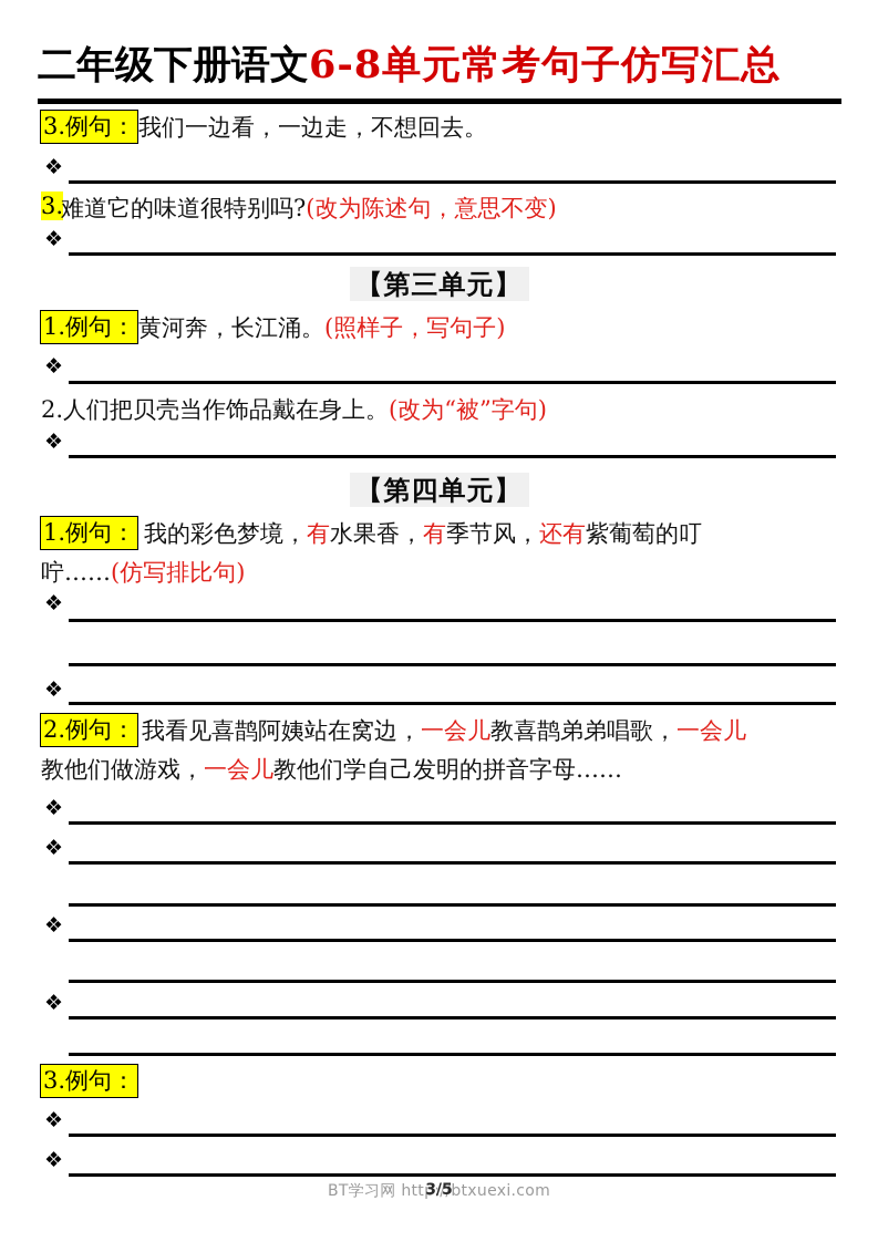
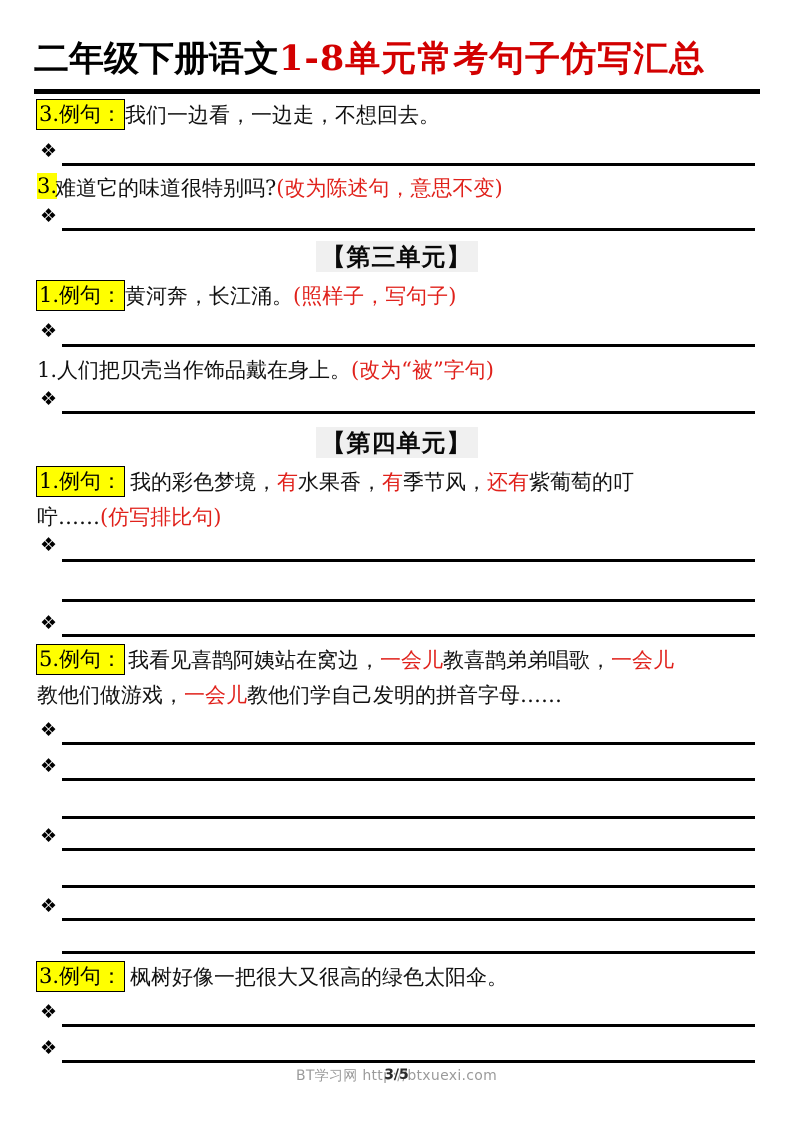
- 二年级下册语文6-8单元常考句子仿写汇总
+ 二年级下册语文1-8单元常考句子仿写汇总
  3.例句：
  我们一边看，一边走，不想回去。
  ❖
  3.
  难道它的味道很特别吗?(改为陈述句，意思不变)
  ❖
  【第三单元】
  1.例句：
  黄河奔，长江涌。(照样子，写句子)
  ❖
- 2.人们把贝壳当作饰品戴在身上。(改为“被”字句)
+ 1.人们把贝壳当作饰品戴在身上。(改为“被”字句)
  ❖
  【第四单元】
  1.例句：
  我的彩色梦境，有水果香，有季节风，还有紫葡萄的叮
  咛……(仿写排比句)
  ❖
  ❖
- 2.例句：
+ 5.例句：
  我看见喜鹊阿姨站在窝边，一会儿教喜鹊弟弟唱歌，一会儿
  教他们做游戏，一会儿教他们学自己发明的拼音字母……
  ❖
  ❖
  ❖
  ❖
  3.例句：
+ 枫树好像一把很大又很高的绿色太阳伞。
  ❖
  ❖
  BT学习网 http://btxuexi.com
  3/5
